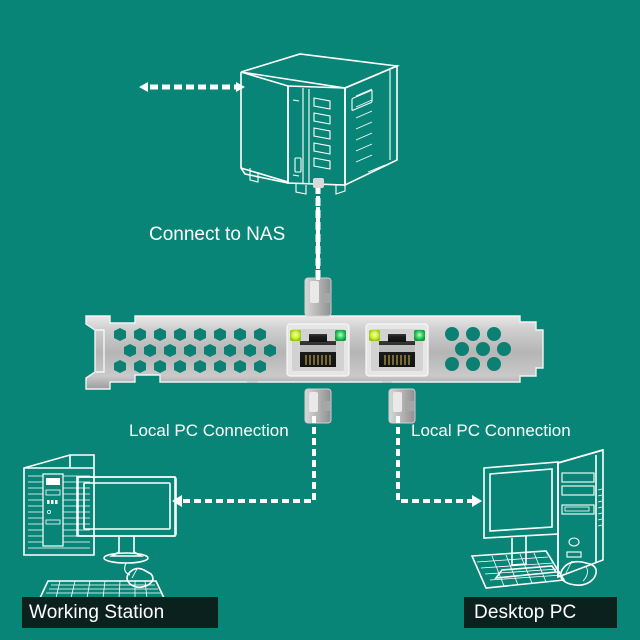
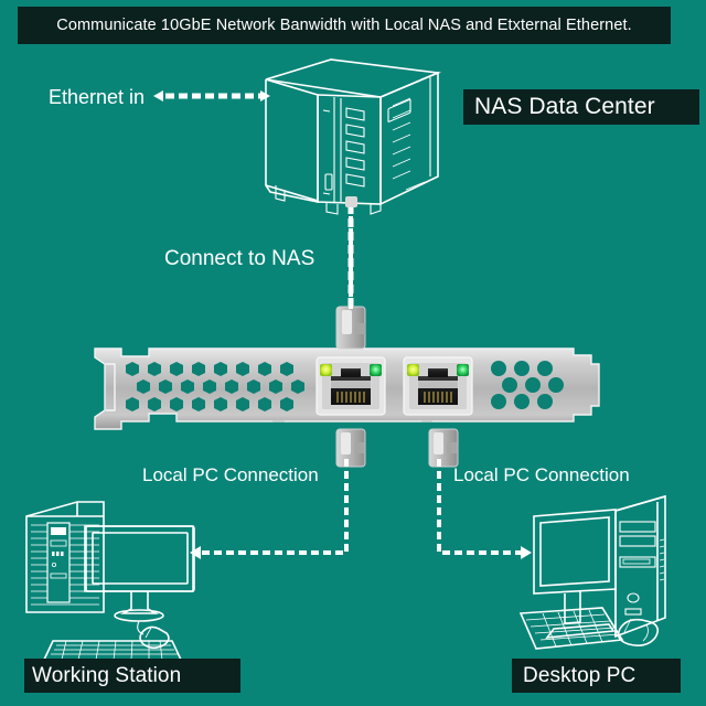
+ Communicate 10GbE Network Banwidth with Local NAS and Etxternal Ethernet.
+ NAS Data Center
+ Ethernet in
  Connect to NAS
  Local PC Connection
  Local PC Connection
  Working Station
  Desktop PC
